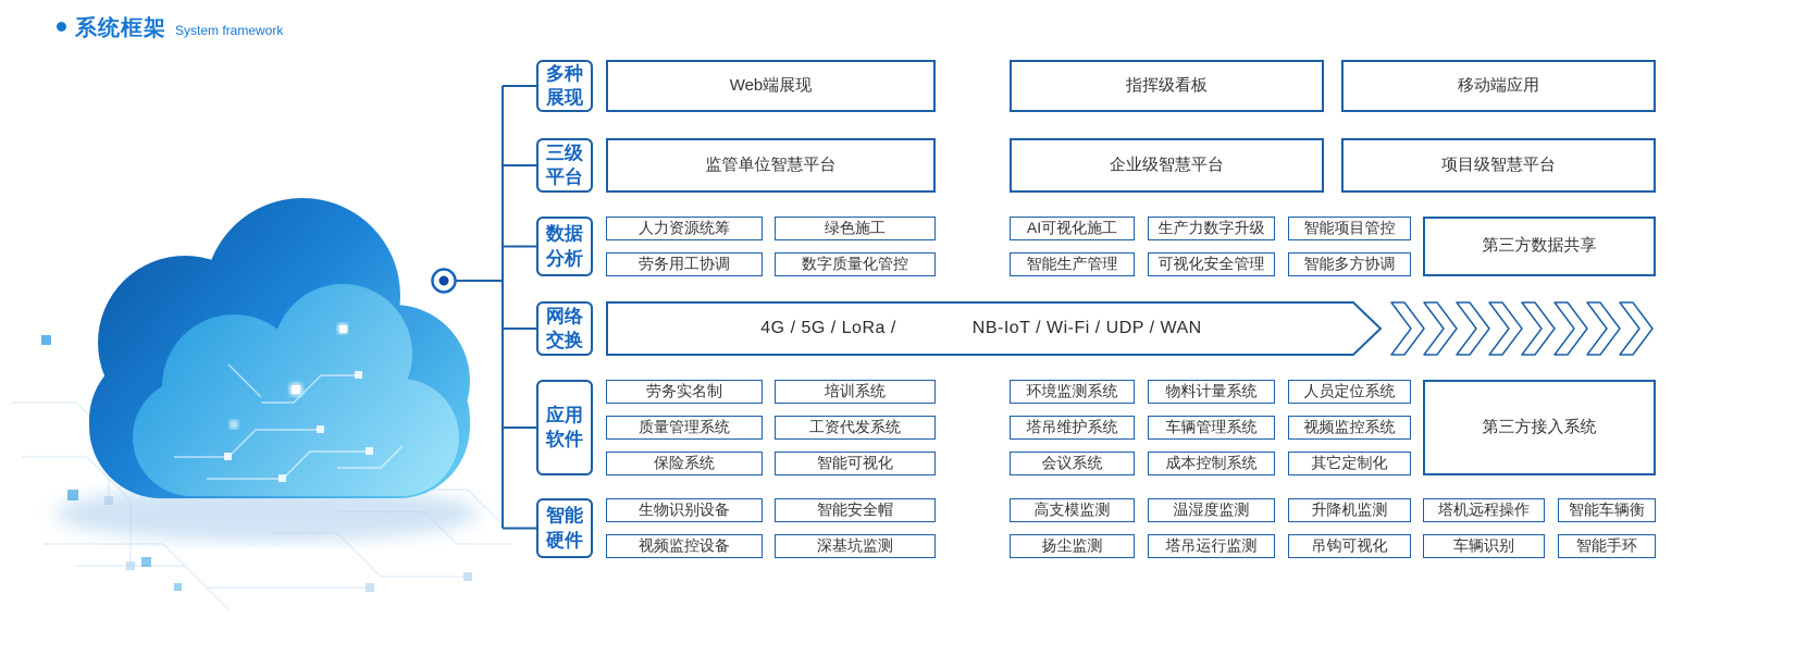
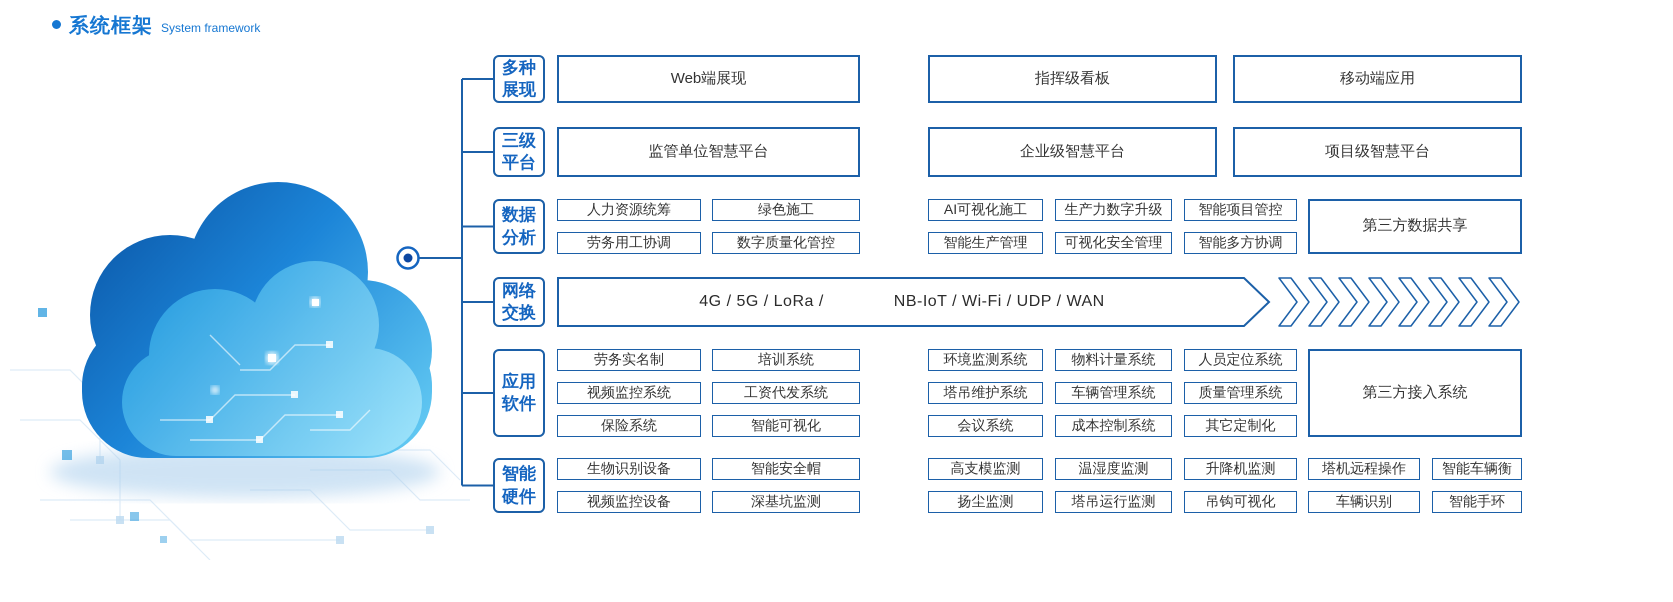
  系统框架
  System framework
  多种
  展现
  三级
  平台
  数据
  分析
  网络
  交换
  应用
  软件
  智能
  硬件
  Web端展现
  指挥级看板
  移动端应用
  监管单位智慧平台
  企业级智慧平台
  项目级智慧平台
  人力资源统筹
  绿色施工
  AI可视化施工
  生产力数字升级
  智能项目管控
  劳务用工协调
  数字质量化管控
  智能生产管理
  可视化安全管理
  智能多方协调
  第三方数据共享
  4G / 5G / LoRa /
  NB-IoT / Wi-Fi / UDP / WAN
  劳务实名制
  培训系统
  环境监测系统
  物料计量系统
  人员定位系统
- 质量管理系统
+ 视频监控系统
  工资代发系统
  塔吊维护系统
  车辆管理系统
- 视频监控系统
+ 质量管理系统
  保险系统
  智能可视化
  会议系统
  成本控制系统
  其它定制化
  第三方接入系统
  生物识别设备
  智能安全帽
  高支模监测
  温湿度监测
  升降机监测
  塔机远程操作
  智能车辆衡
  视频监控设备
  深基坑监测
  扬尘监测
  塔吊运行监测
  吊钩可视化
  车辆识别
  智能手环
